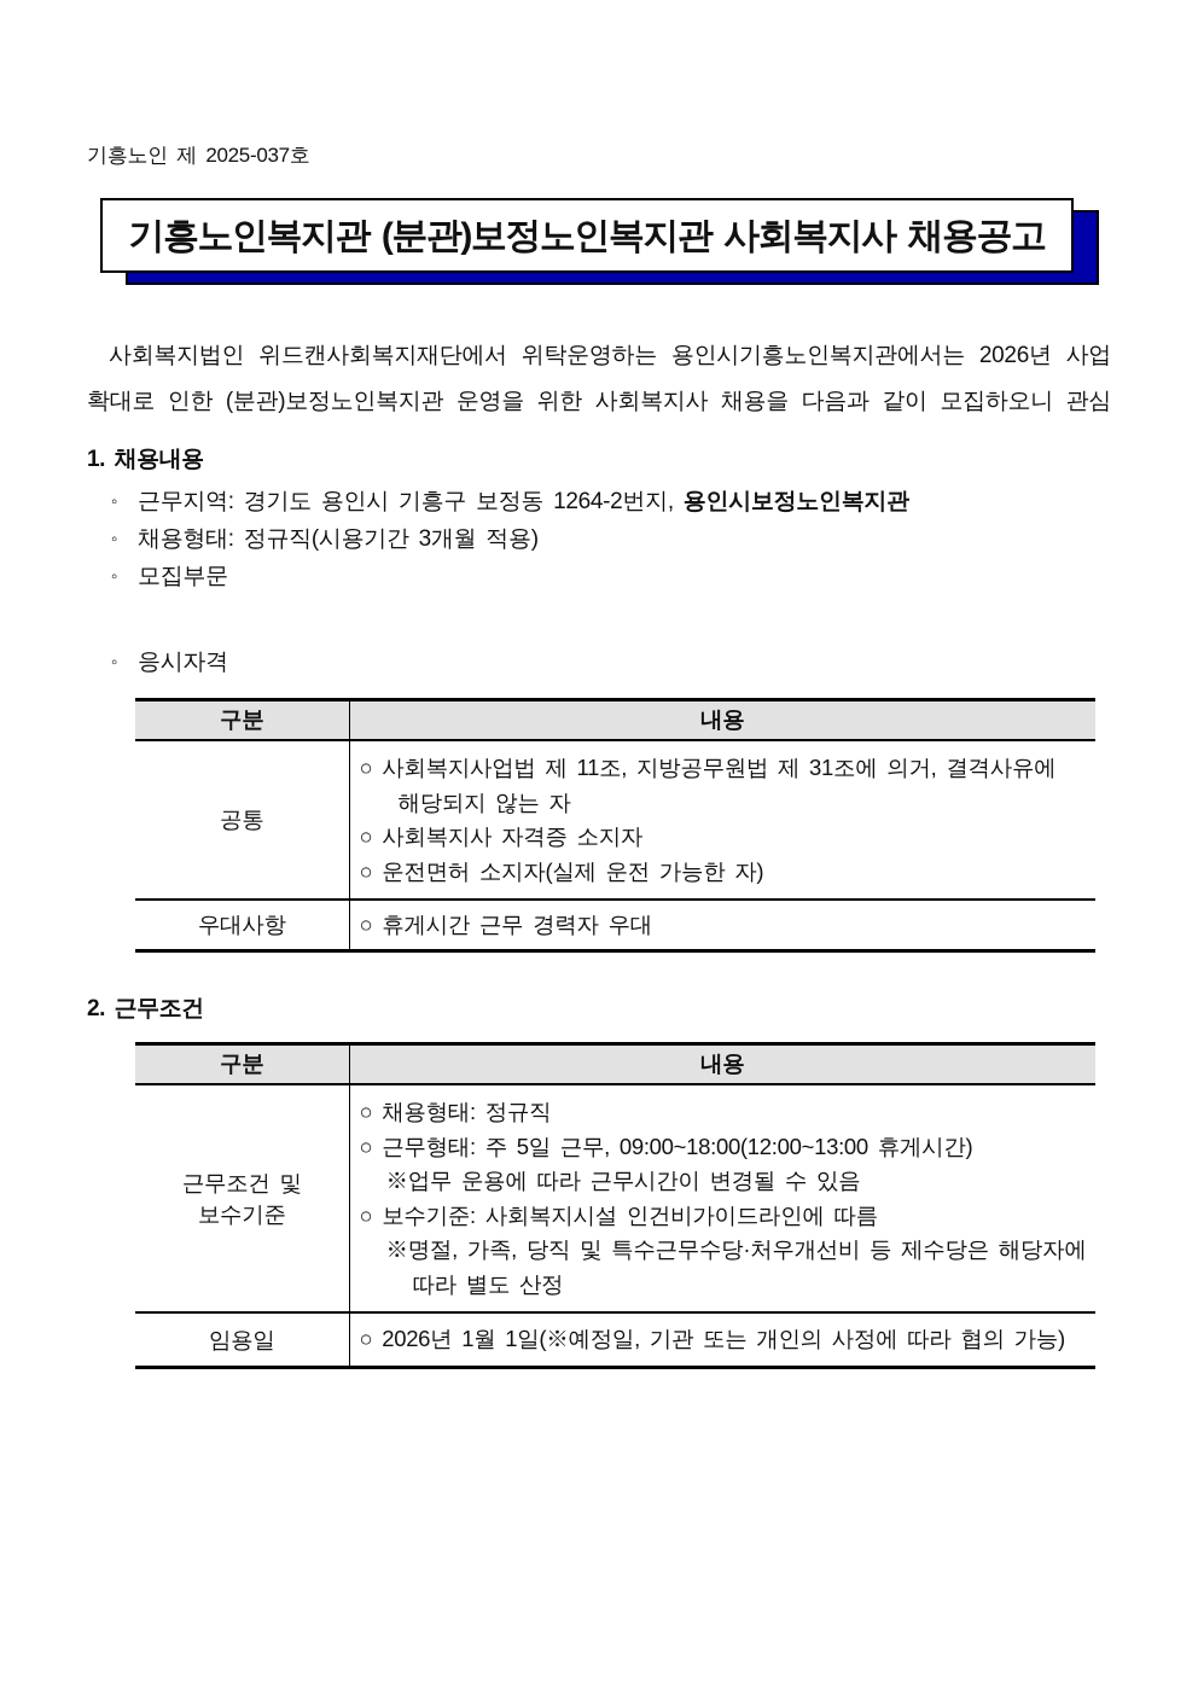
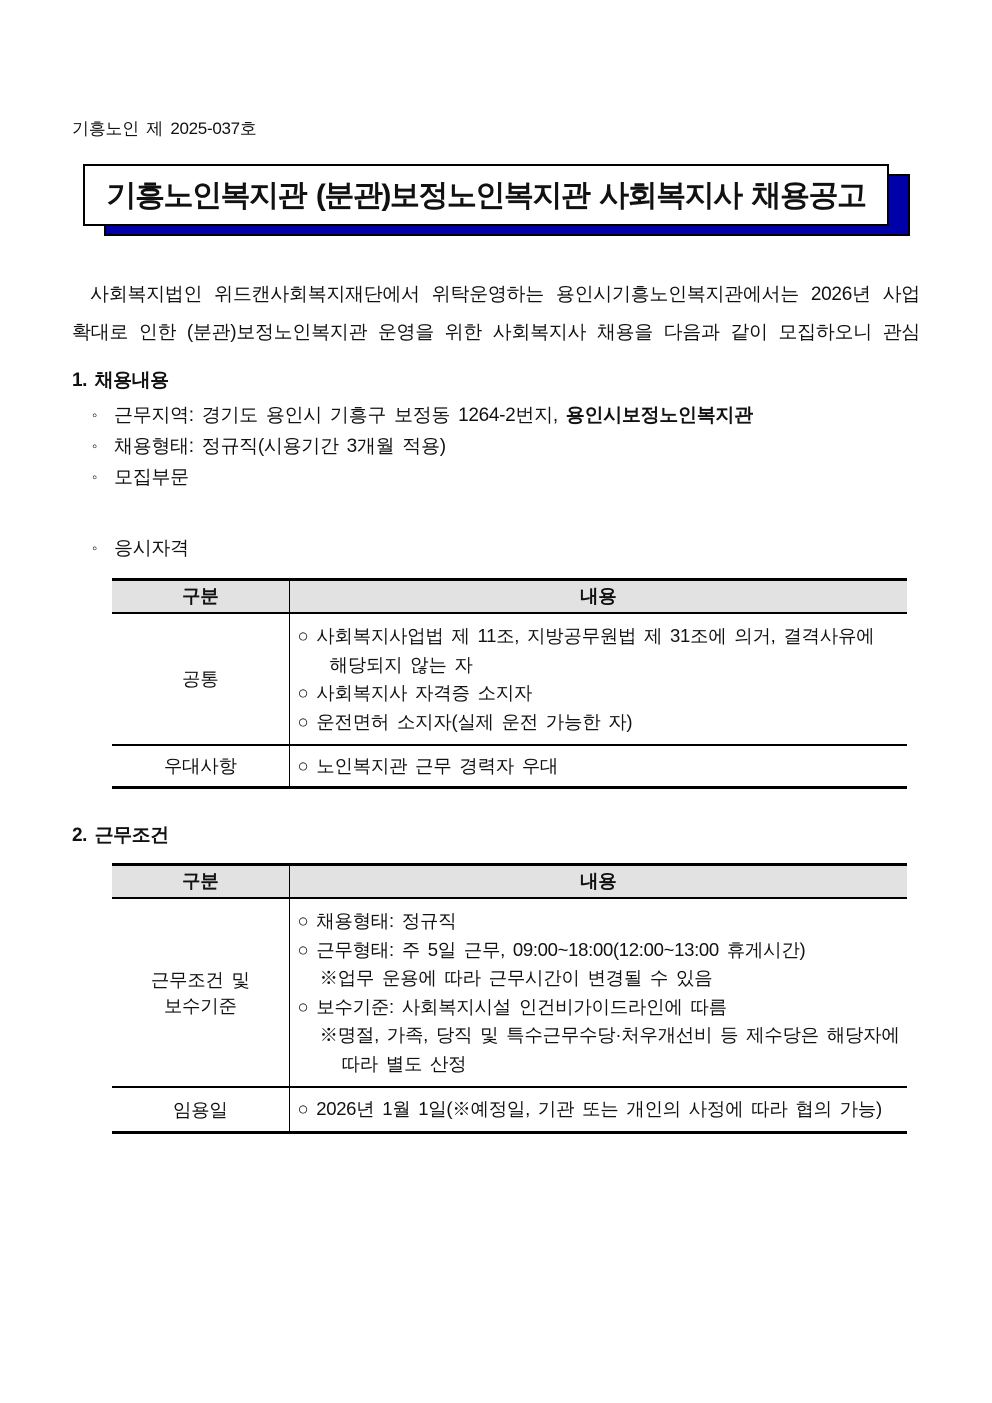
  기흥노인 제 2025-037호
  기흥노인복지관 (분관)보정노인복지관 사회복지사 채용공고
  사회복지법인 위드캔사회복지재단에서 위탁운영하는 용인시기흥노인복지관에서는 2026년 사업
  확대로 인한 (분관)보정노인복지관 운영을 위한 사회복지사 채용을 다음과 같이 모집하오니 관심
  1. 채용내용
  ◦ 근무지역: 경기도 용인시 기흥구 보정동 1264-2번지, 용인시보정노인복지관
  ◦ 채용형태: 정규직(시용기간 3개월 적용)
  ◦ 모집부문
  ◦ 응시자격
  구분	내용
  공통	○ 사회복지사업법 제 11조, 지방공무원법 제 31조에 의거, 결격사유에 해당되지 않는 자 ○ 사회복지사 자격증 소지자 ○ 운전면허 소지자(실제 운전 가능한 자)
- 우대사항	○ 휴게시간 근무 경력자 우대
+ 우대사항	○ 노인복지관 근무 경력자 우대
  2. 근무조건
  구분	내용
  근무조건 및 보수기준	○ 채용형태: 정규직 ○ 근무형태: 주 5일 근무, 09:00~18:00(12:00~13:00 휴게시간) ※업무 운용에 따라 근무시간이 변경될 수 있음 ○ 보수기준: 사회복지시설 인건비가이드라인에 따름 ※명절, 가족, 당직 및 특수근무수당·처우개선비 등 제수당은 해당자에 따라 별도 산정
  임용일	○ 2026년 1월 1일(※예정일, 기관 또는 개인의 사정에 따라 협의 가능)
